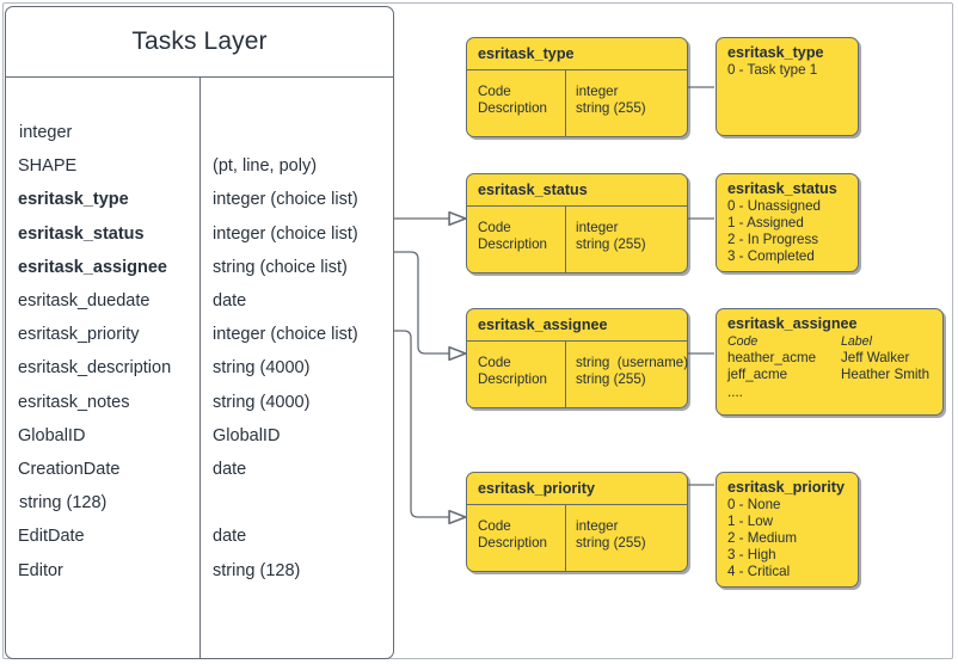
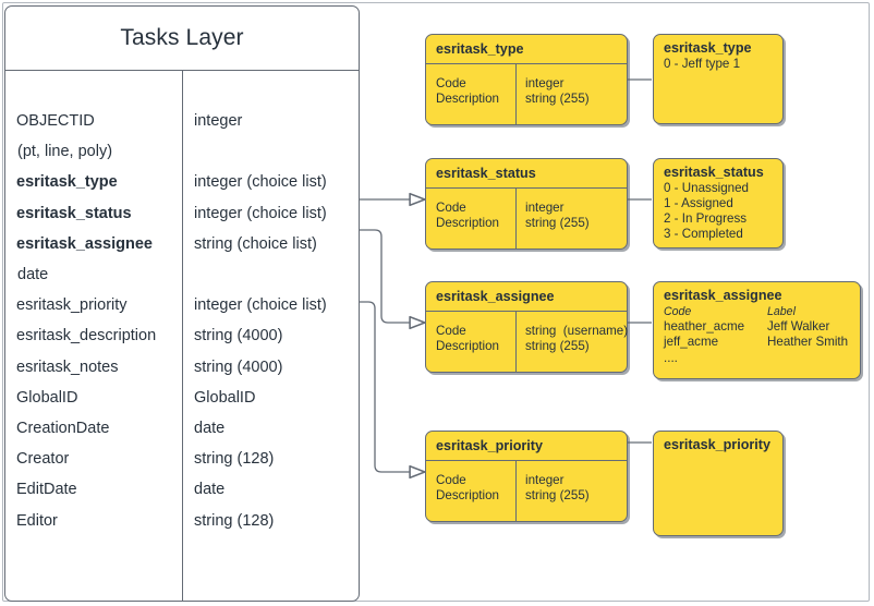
  Tasks Layer
+ OBJECTID
  integer
- SHAPE
  (pt, line, poly)
  esritask_type
  integer (choice list)
  esritask_status
  integer (choice list)
  esritask_assignee
  string (choice list)
- esritask_duedate
  date
  esritask_priority
  integer (choice list)
  esritask_description
  string (4000)
  esritask_notes
  string (4000)
  GlobalID
  GlobalID
  CreationDate
  date
+ Creator
  string (128)
  EditDate
  date
  Editor
  string (128)
  esritask_type
  Code
  Description
  integer
  string (255)
  esritask_status
  Code
  Description
  integer
  string (255)
  esritask_assignee
  Code
  Description
  string (username)
  string (255)
  esritask_priority
  Code
  Description
  integer
  string (255)
  esritask_type
- 0 - Task type 1
+ 0 - Jeff type 1
  esritask_status
  0 - Unassigned
  1 - Assigned
  2 - In Progress
  3 - Completed
  esritask_assignee
  Code
  Label
  heather_acme
  Jeff Walker
  jeff_acme
  Heather Smith
  ....
  esritask_priority
- 0 - None
- 1 - Low
- 2 - Medium
- 3 - High
- 4 - Critical
